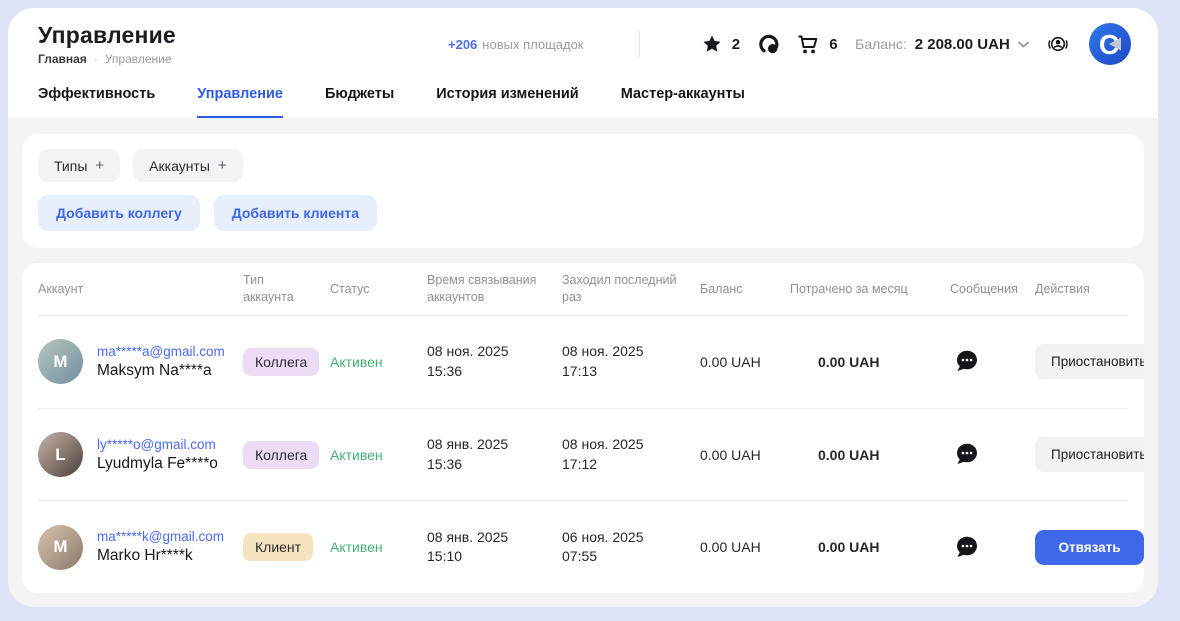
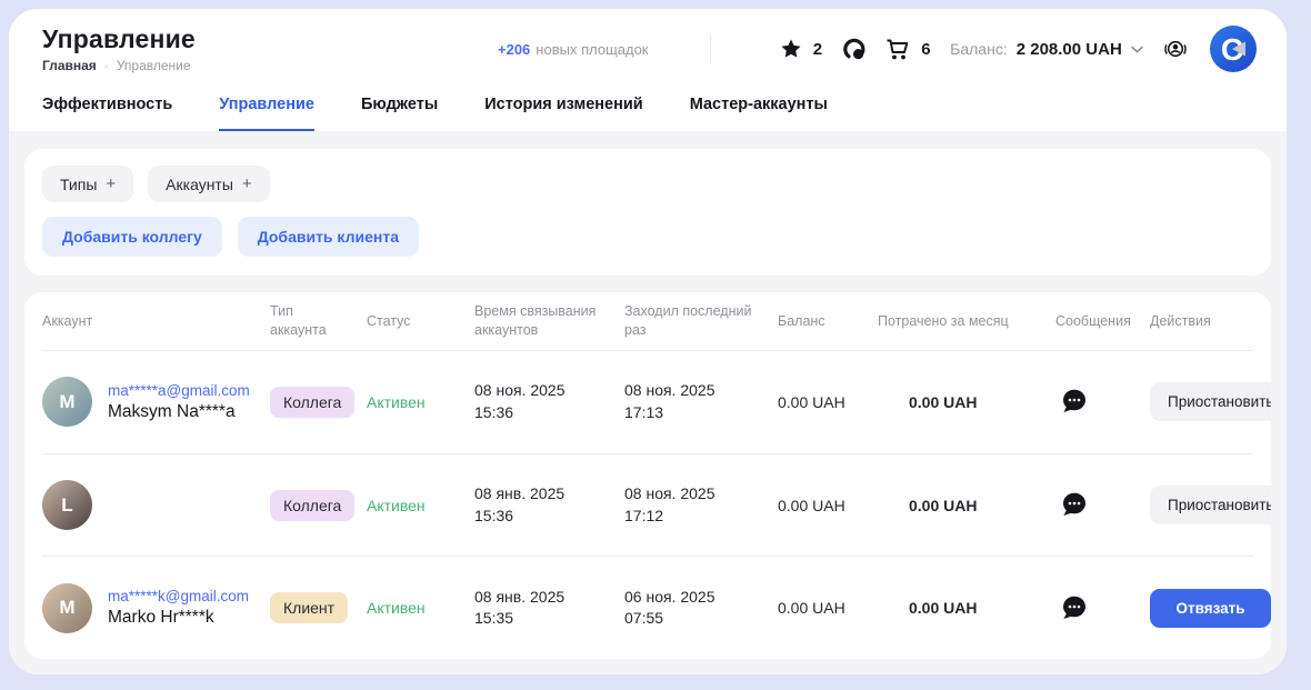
  Управление
  Главная
  ·
  Управление
  +206
  новых площадок
  2
  6
  Баланс:
  2 208.00 UAH
  C
  Эффективность
  Управление
  Бюджеты
  История изменений
  Мастер-аккаунты
  Типы
  +
  Аккаунты
  +
  Добавить коллегу
  Добавить клиента
  Аккаунт
  Тип аккаунта
  Статус
  Время связывания аккаунтов
  Заходил последний раз
  Баланс
  Потрачено за месяц
  Сообщения
  Действия
  M
  ma*****a@gmail.com
  Maksym Na****a
  Коллега
  Активен
  08 ноя. 2025
  15:36
  08 ноя. 2025
  17:13
  0.00 UAH
  0.00 UAH
  Приостановить
  L
- ly*****o@gmail.com
- Lyudmyla Fe****o
  Коллега
  Активен
  08 янв. 2025
  15:36
  08 ноя. 2025
  17:12
  0.00 UAH
  0.00 UAH
  Приостановить
  M
  ma*****k@gmail.com
  Marko Hr****k
  Клиент
  Активен
  08 янв. 2025
- 15:10
+ 15:35
  06 ноя. 2025
  07:55
  0.00 UAH
  0.00 UAH
  Отвязать
